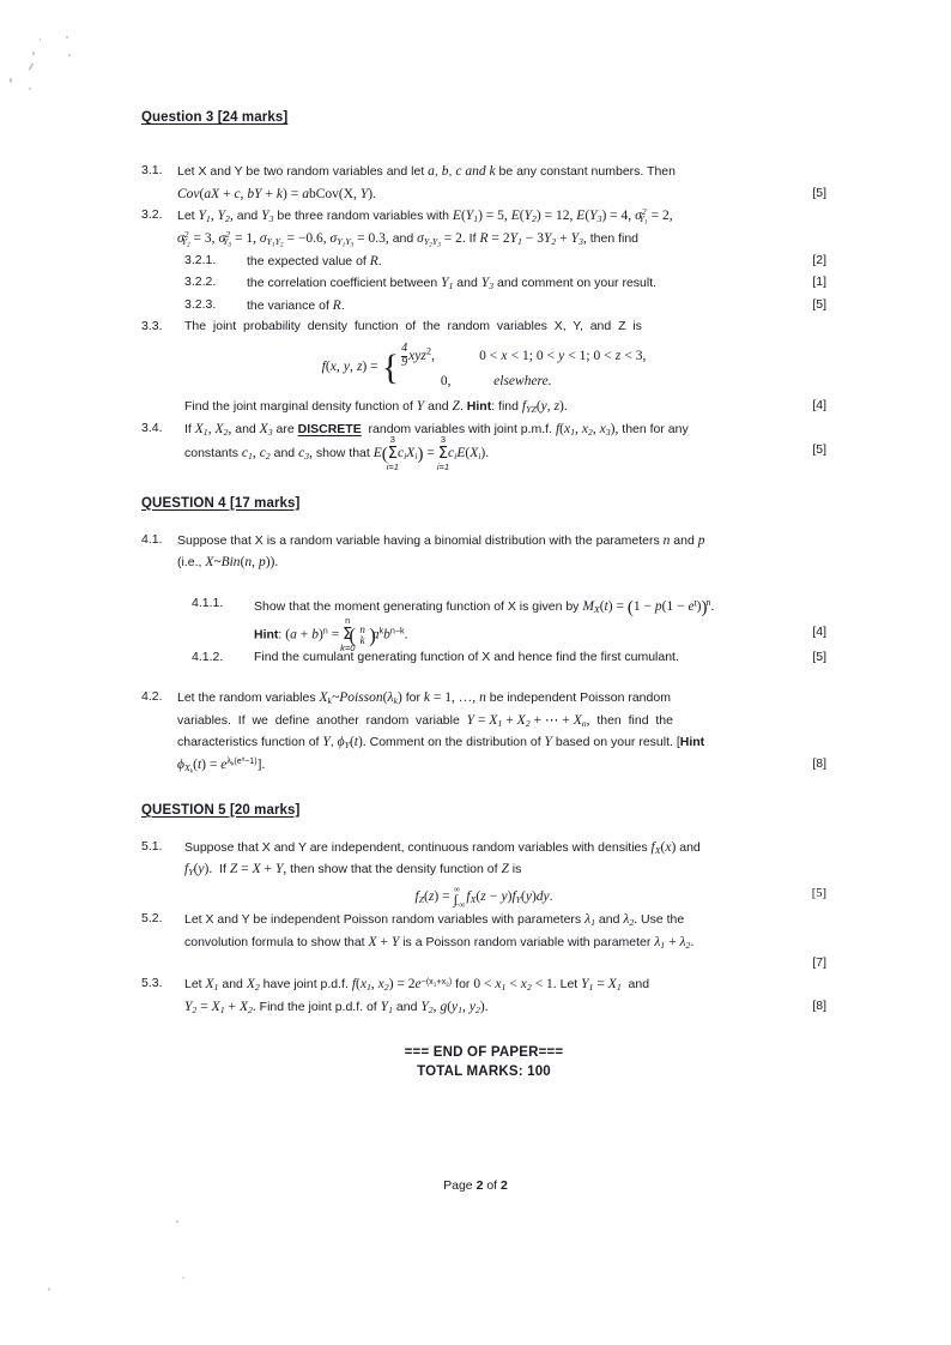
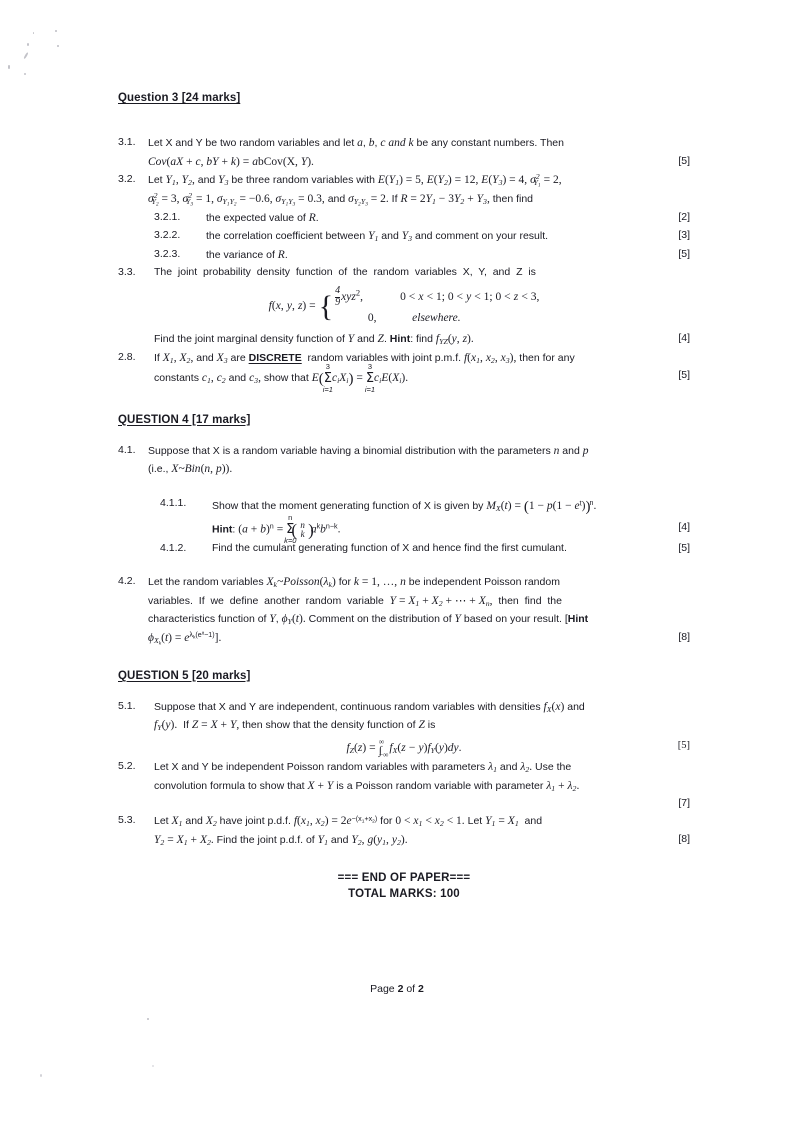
  Question 3 [24 marks]
  3.1.
  Let X and Y be two random variables and let a, b, c and k be any constant numbers. Then
  Cov(aX + c, bY + k) = abCov(X, Y).
  [5]
  3.2.
  Let Y1, Y2, and Y3 be three random variables with E(Y1) = 5, E(Y2) = 12, E(Y3) = 4, σ2Y = 2,
  σ2Y = 3, σ2Y = 1, σY Y = −0.6, σY Y = 0.3, and σY Y = 2. If R = 2Y1 − 3Y2 + Y3, then find
  3.2.1.
  the expected value of R.
  [2]
  3.2.2.
  the correlation coefficient between Y1 and Y3 and comment on your result.
- [1]
+ [3]
  3.2.3.
  the variance of R.
  [5]
  3.3.
  The joint probability density function of the random variables X, Y, and Z is
  f(x, y, z) =
  {
  4
  9
  xyz2,
  0 < x < 1; 0 < y < 1; 0 < z < 3,
  0,
  elsewhere.
  Find the joint marginal density function of Y and Z. Hint: find fYZ(y, z).
  [4]
- 3.4.
+ 2.8.
  If X1, X2, and X3 are DISCRETE random variables with joint p.m.f. f(x1, x2, x3), then for any
  constants c1, c2 and c3, show that E(
  3
  Σ
  i=1
  ciXi) =
  3
  Σ
  i=1
  ciE(Xi).
  [5]
  QUESTION 4 [17 marks]
  4.1.
  Suppose that X is a random variable having a binomial distribution with the parameters n and p
  (i.e., X~Bin(n, p)).
  4.1.1.
  Show that the moment generating function of X is given by MX(t) = (1 − p(1 − et))n.
  Hint: (a + b)n =
  n
  Σ
  k=0
  (
  n
  k
  )
  akbn−k.
  [4]
  4.1.2.
  Find the cumulant generating function of X and hence find the first cumulant.
  [5]
  4.2.
  Let the random variables Xk~Poisson(λk) for k = 1, …, n be independent Poisson random
  variables. If we define another random variable Y = X1 + X2 + ⋯ + Xn, then find the
  characteristics function of Y, ϕY(t). Comment on the distribution of Y based on your result. [Hint
  ϕX (t) = eλ (e −1)].
  [8]
  QUESTION 5 [20 marks]
  5.1.
  Suppose that X and Y are independent, continuous random variables with densities fX(x) and
  fY(y). If Z = X + Y, then show that the density function of Z is
  fZ(z) = ∫
  ∞
  −∞
  fX(z − y)fY(y)dy.
  [5]
  5.2.
  Let X and Y be independent Poisson random variables with parameters λ1 and λ2. Use the
  convolution formula to show that X + Y is a Poisson random variable with parameter λ1 + λ2.
  [7]
  5.3.
  Let X1 and X2 have joint p.d.f. f(x1, x2) = 2e−(x +x ) for 0 < x1 < x2 < 1. Let Y1 = X1 and
  Y2 = X1 + X2. Find the joint p.d.f. of Y1 and Y2, g(y1, y2).
  [8]
  === END OF PAPER===
  TOTAL MARKS: 100
  Page 2 of 2
